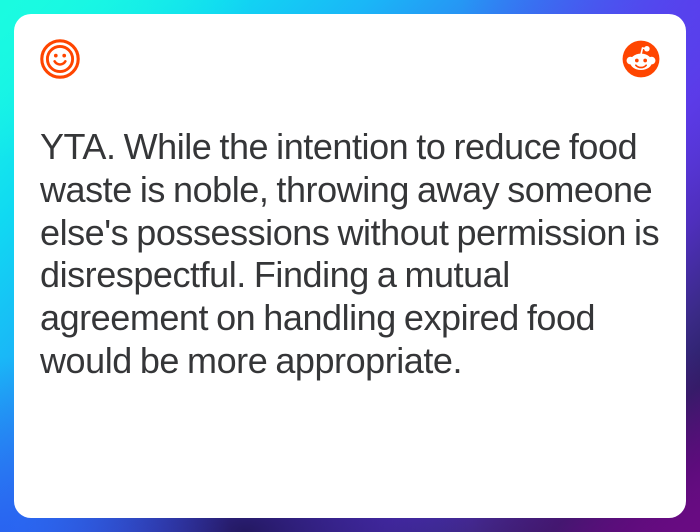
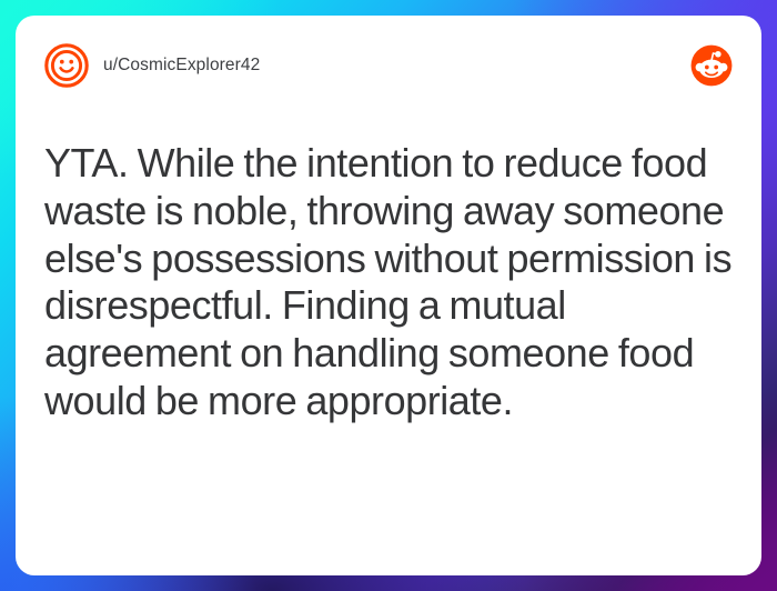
+ u/CosmicExplorer42
- YTA. While the intention to reduce food waste is noble, throwing away someone else's possessions without permission is disrespectful. Finding a mutual agreement on handling expired food would be more appropriate.
+ YTA. While the intention to reduce food waste is noble, throwing away someone else's possessions without permission is disrespectful. Finding a mutual agreement on handling someone food would be more appropriate.
